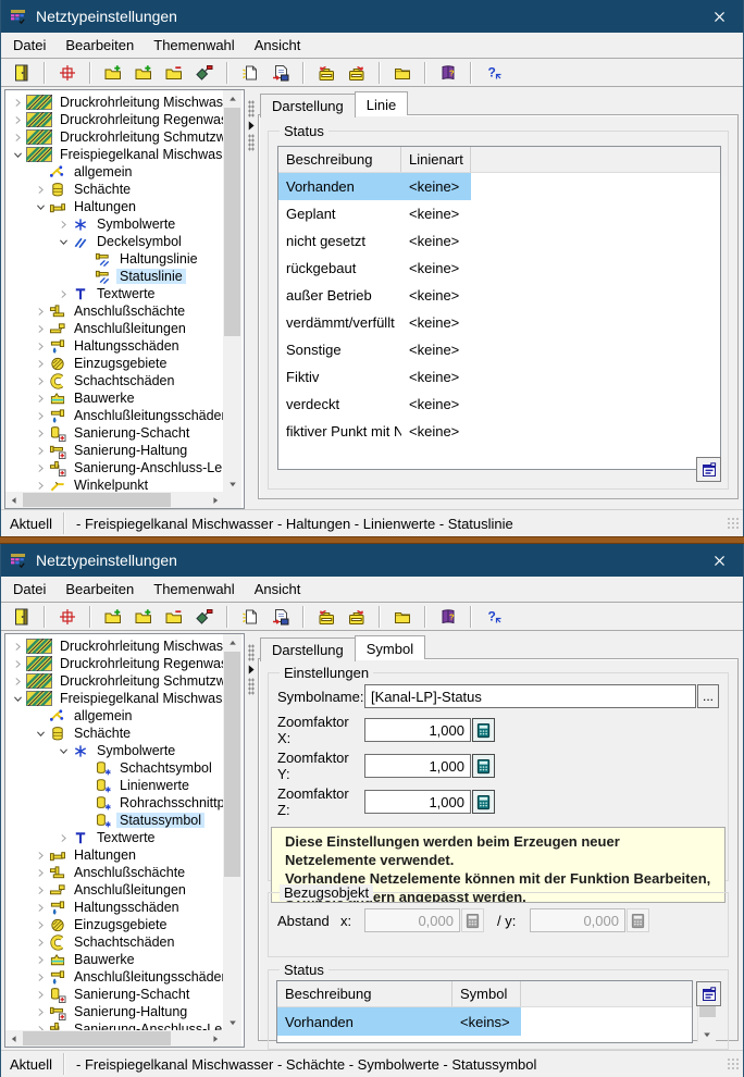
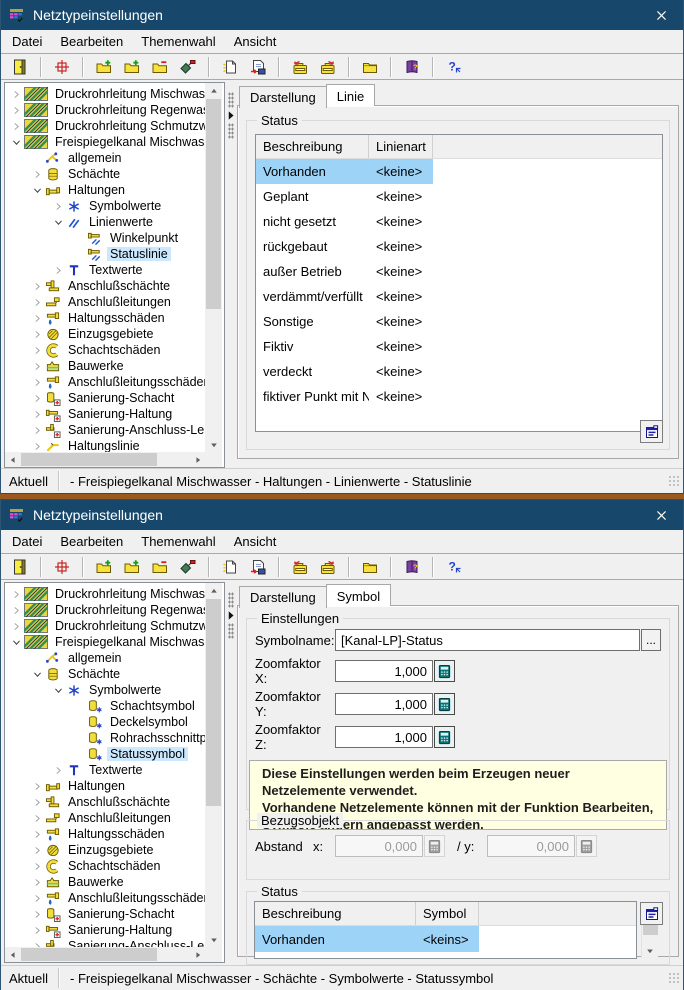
  Netztypeinstellungen
  Datei
  Bearbeiten
  Themenwahl
  Ansicht
  ?
  ?
  Druckrohrleitung Mischwas
  Druckrohrleitung Regenwa
  Druckrohrleitung Schmutzw
  Freispiegelkanal Mischwas
  allgemein
  Schächte
  Haltungen
  Symbolwerte
- Deckelsymbol
+ Linienwerte
- Haltungslinie
+ Winkelpunkt
  Statuslinie
  Textwerte
  Anschlußschächte
  Anschlußleitungen
  Haltungsschäden
  Einzugsgebiete
  Schachtschäden
  Bauwerke
  Anschlußleitungsschäde
  Sanierung-Schacht
  Sanierung-Haltung
  Sanierung-Anschluss-Le
- Winkelpunkt
+ Haltungslinie
  Darstellung
  Linie
  Status
  Beschreibung
  Linienart
  Vorhanden
  <keine>
  Geplant
  <keine>
  nicht gesetzt
  <keine>
  rückgebaut
  <keine>
  außer Betrieb
  <keine>
  verdämmt/verfüllt
  <keine>
  Sonstige
  <keine>
  Fiktiv
  <keine>
  verdeckt
  <keine>
  fiktiver Punkt mit N
  <keine>
  Aktuell
  - Freispiegelkanal Mischwasser - Haltungen - Linienwerte - Statuslinie
  Netztypeinstellungen
  Datei
  Bearbeiten
  Themenwahl
  Ansicht
  ?
  ?
  Druckrohrleitung Mischwas
  Druckrohrleitung Regenwa
  Druckrohrleitung Schmutzw
  Freispiegelkanal Mischwas
  allgemein
  Schächte
  Symbolwerte
  Schachtsymbol
- Linienwerte
+ Deckelsymbol
  Rohrachsschnittp
  Statussymbol
  Textwerte
  Haltungen
  Anschlußschächte
  Anschlußleitungen
  Haltungsschäden
  Einzugsgebiete
  Schachtschäden
  Bauwerke
  Anschlußleitungsschäde
  Sanierung-Schacht
  Sanierung-Haltung
  Sanierung-Anschluss-Le
  Darstellung
  Symbol
  Einstellungen
  Symbolname:
  [Kanal-LP]-Status
  ...
  Zoomfaktor X:
  1,000
  Zoomfaktor Y:
  1,000
  Zoomfaktor Z:
  1,000
  Diese Einstellungen werden beim Erzeugen neuer Netzelemente verwendet.
  Vorhandene Netzelemente können mit der Funktion Bearbeiten, ern angepasst werden.
  Bezugsobjekt
  Abstand
  x:
  0,000
  / y:
  0,000
  Status
  Beschreibung
  Symbol
  Vorhanden
  <keins>
  Aktuell
  - Freispiegelkanal Mischwasser - Schächte - Symbolwerte - Statussymbol
